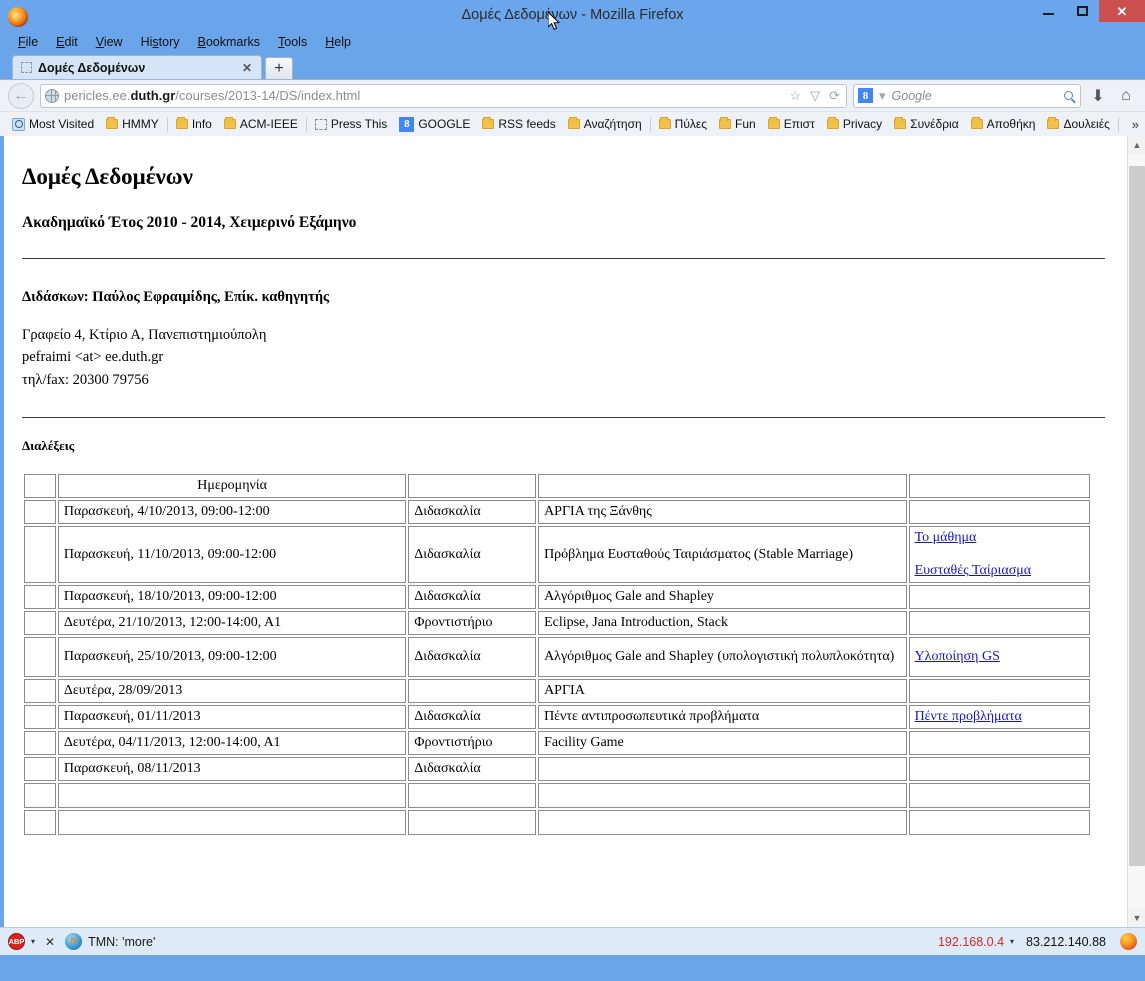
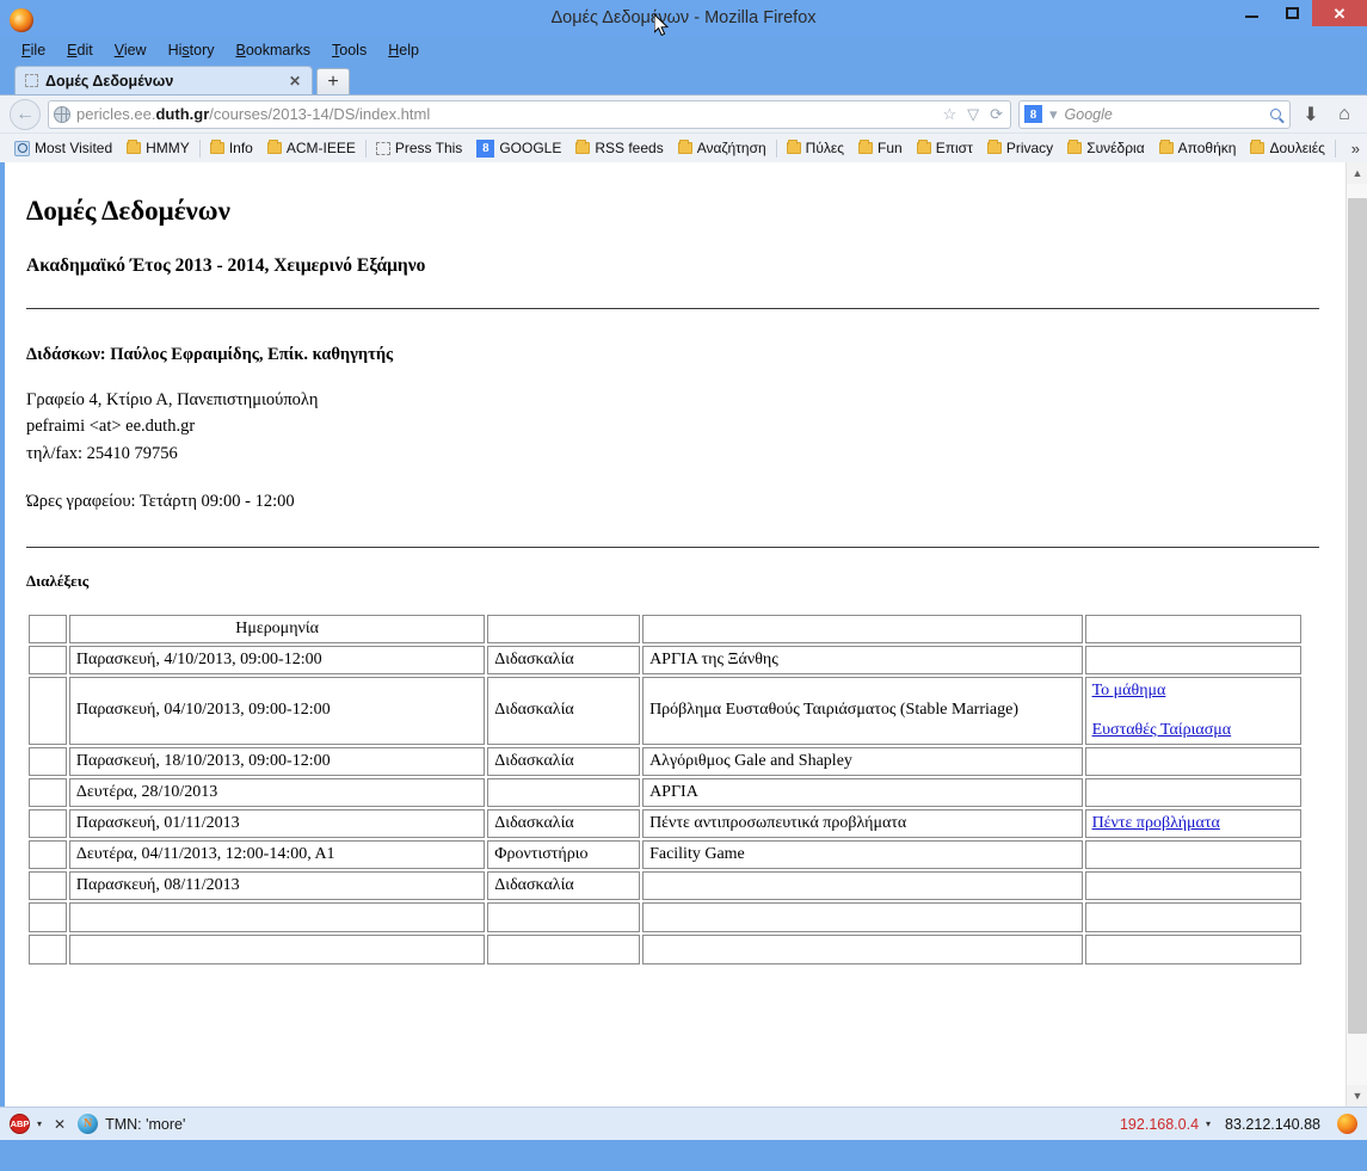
  Δομές Δεδομνων - Mozilla Firefox
  ✕
  File
  Edit
  View
  History
  Bookmarks
  Tools
  Help
  Δομές Δεδομένων
  ✕
  +
  ←
  pericles.ee.duth.gr/courses/2013-14/DS/index.html
  ☆
  ▽
  ⟳
  8
  ▾
  Google
  ⬇
  ⌂
  Most Visited
  HMMY
  Info
  ACM-IEEE
  Press This
  8
  GOOGLE
  RSS feeds
  Αναζήτηση
  Πύλες
  Fun
  Επιστ
  Privacy
  Συνέδρια
  Αποθήκη
  Δουλειές
  »
  Δομές Δεδομένων
- Ακαδημαϊκό Έτος 2010 - 2014, Χειμερινό Εξάμηνο
+ Ακαδημαϊκό Έτος 2013 - 2014, Χειμερινό Εξάμηνο
  Διδάσκων: Παύλος Εφραιμίδης, Επίκ. καθηγητής
  Γραφείο 4, Κτίριο Α, Πανεπιστημιούπολη
  pefraimi <at> ee.duth.gr
- τηλ/fax: 20300 79756
+ τηλ/fax: 25410 79756
+ Ώρες γραφείου: Τετάρτη 09:00 - 12:00
  Διαλέξεις
  	Ημερομηνία
  	Παρασκευή, 4/10/2013, 09:00-12:00	Διδασκαλία	ΑΡΓΙΑ της Ξάνθης
- 	Παρασκευή, 11/10/2013, 09:00-12:00	Διδασκαλία	Πρόβλημα Ευσταθούς Ταιριάσματος (Stable Marriage)	Το μάθημα Ευσταθές Ταίριασμα
+ 	Παρασκευή, 04/10/2013, 09:00-12:00	Διδασκαλία	Πρόβλημα Ευσταθούς Ταιριάσματος (Stable Marriage)	Το μάθημα Ευσταθές Ταίριασμα
  	Παρασκευή, 18/10/2013, 09:00-12:00	Διδασκαλία	Αλγόριθμος Gale and Shapley
- 	Δευτέρα, 21/10/2013, 12:00-14:00, Α1	Φροντιστήριο	Eclipse, Jana Introduction, Stack
- 	Παρασκευή, 25/10/2013, 09:00-12:00	Διδασκαλία	Αλγόριθμος Gale and Shapley (υπολογιστική πολυπλοκότητα)	Υλοποίηση GS
- 	Δευτέρα, 28/09/2013		ΑΡΓΙΑ
+ 	Δευτέρα, 28/10/2013		ΑΡΓΙΑ
  	Παρασκευή, 01/11/2013	Διδασκαλία	Πέντε αντιπροσωπευτικά προβλήματα	Πέντε προβλήματα
  	Δευτέρα, 04/11/2013, 12:00-14:00, Α1	Φροντιστήριο	Facility Game
  	Παρασκευή, 08/11/2013	Διδασκαλία
  ▲
  ▼
  ABP
  ▾
  ✕
  N
  TMN: 'more'
  192.168.0.4
  ▾
  83.212.140.88
